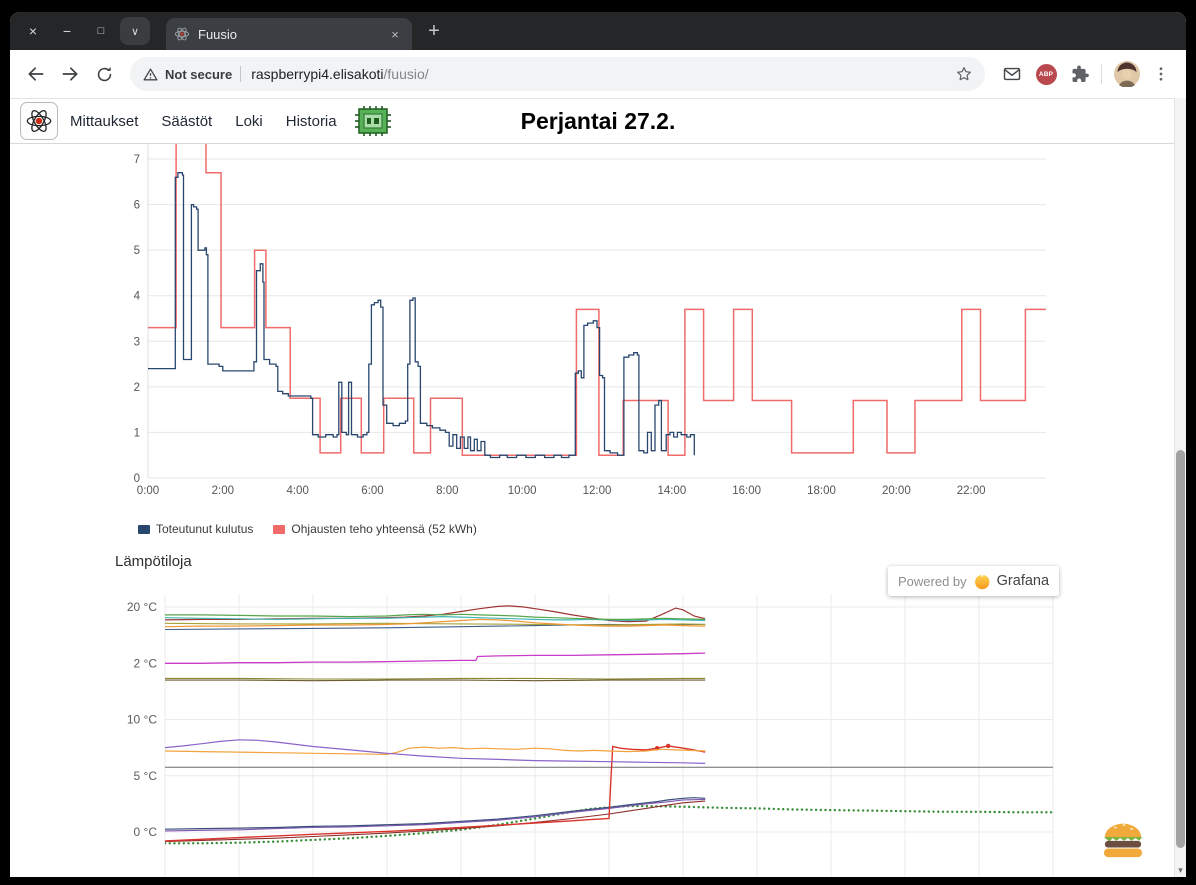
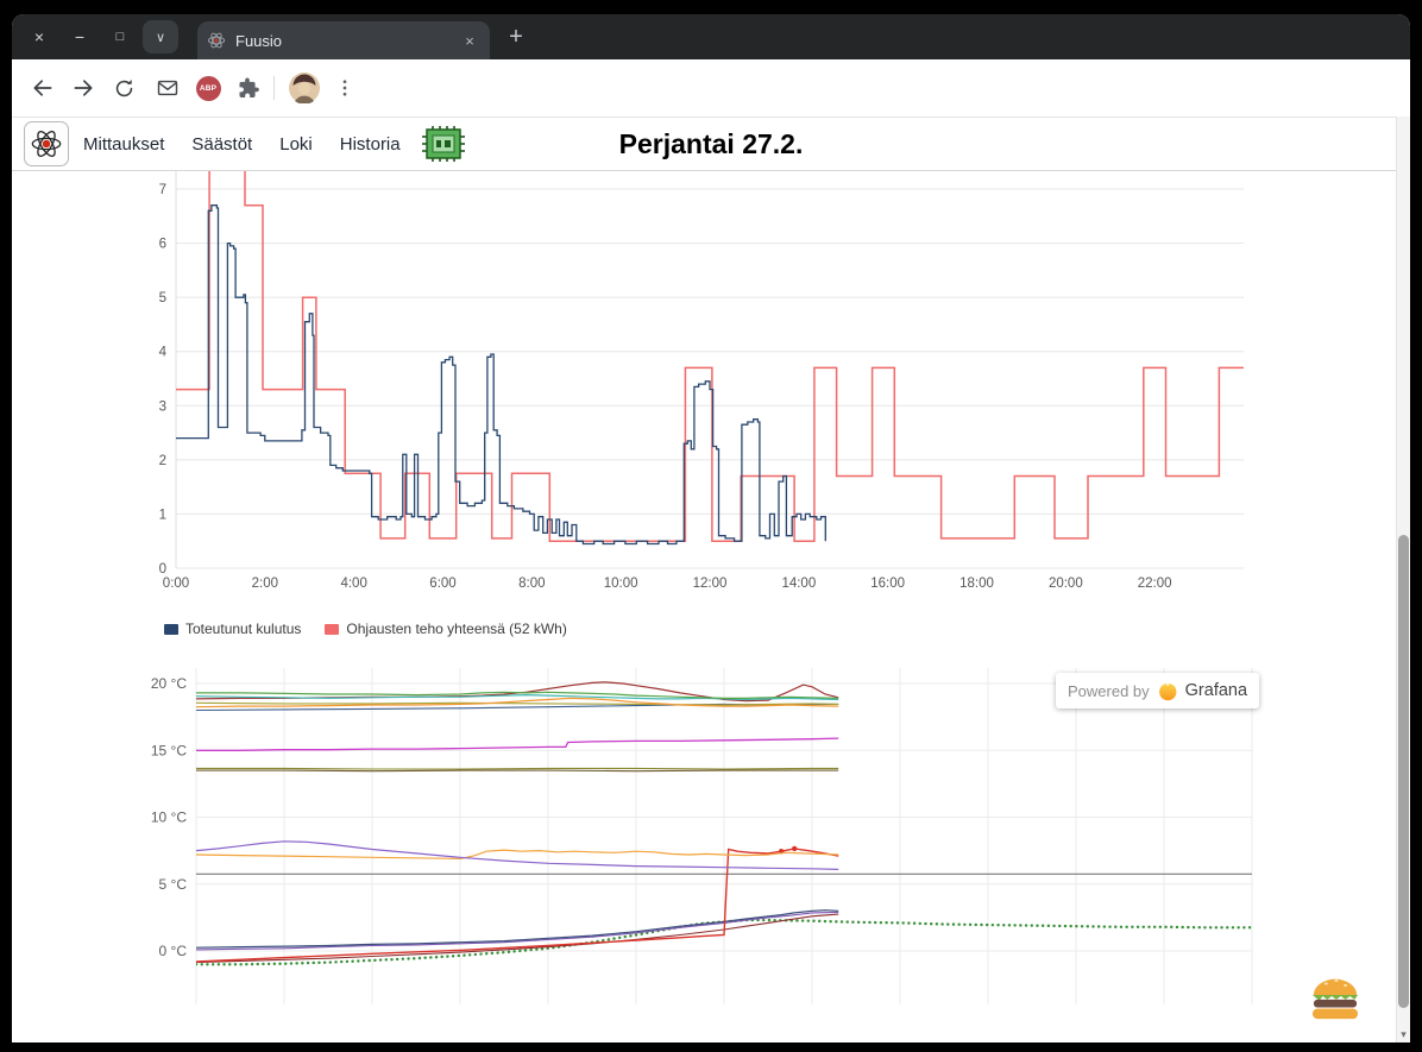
  ×
  −
  □
  ∨
  Fuusio
  ×
  +
- Not secure
- raspberrypi4.elisakoti/fuusio/
  Mittaukset
  Säästöt
  Loki
  Historia
  Perjantai 27.2.
  0
  1
  2
  3
  4
  5
  6
  7
  0:00
  2:00
  4:00
  6:00
  8:00
  10:00
  12:00
  14:00
  16:00
  18:00
  20:00
  22:00
  Toteutunut kulutus
  Ohjausten teho yhteensä (52 kWh)
- Lämpötiloja
  0 °C
  5 °C
  10 °C
- 2 °C
+ 15 °C
  20 °C
  Powered by
  Grafana
  ▾
